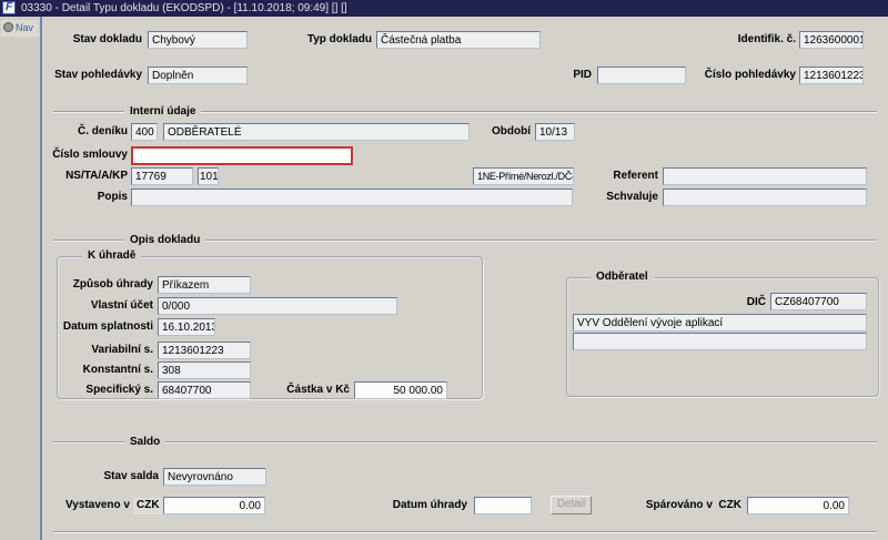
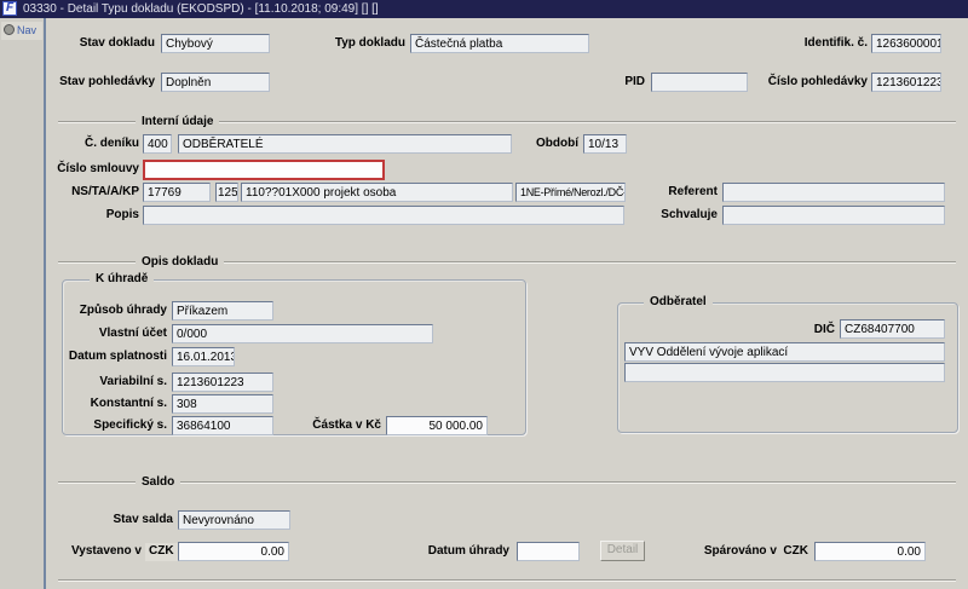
  F
  03330 - Detail Typu dokladu (EKODSPD) - [11.10.2018; 09:49] [] []
  Nav
  Stav dokladu
  Chybový
  Typ dokladu
  Částečná platba
  Identifik. č.
  1263600001
  Stav pohledávky
  Doplněn
  PID
  Číslo pohledávky
  1213601223
  Interní údaje
  Č. deníku
  400
  ODBĚRATELÉ
  Období
  10/13
  Číslo smlouvy
  NS/TA/A/KP
  17769
- 101
+ 125
+ 110??01X000 projekt osoba
  1NE-Přímé/Nerozl./DČ-
  Referent
  Popis
  Schvaluje
  Opis dokladu
  K úhradě
  Způsob úhrady
  Příkazem
  Vlastní účet
  0/000
  Datum splatnosti
- 16.10.2013
+ 16.01.2013
  Variabilní s.
  1213601223
  Konstantní s.
  308
  Specifický s.
- 68407700
+ 36864100
  Částka v Kč
  50 000.00
  Odběratel
  DIČ
  CZ68407700
  VYV Oddělení vývoje aplikací
  Saldo
  Stav salda
  Nevyrovnáno
  Vystaveno v
  CZK
  0.00
  Datum úhrady
  Detail
  Spárováno v CZK
  0.00
